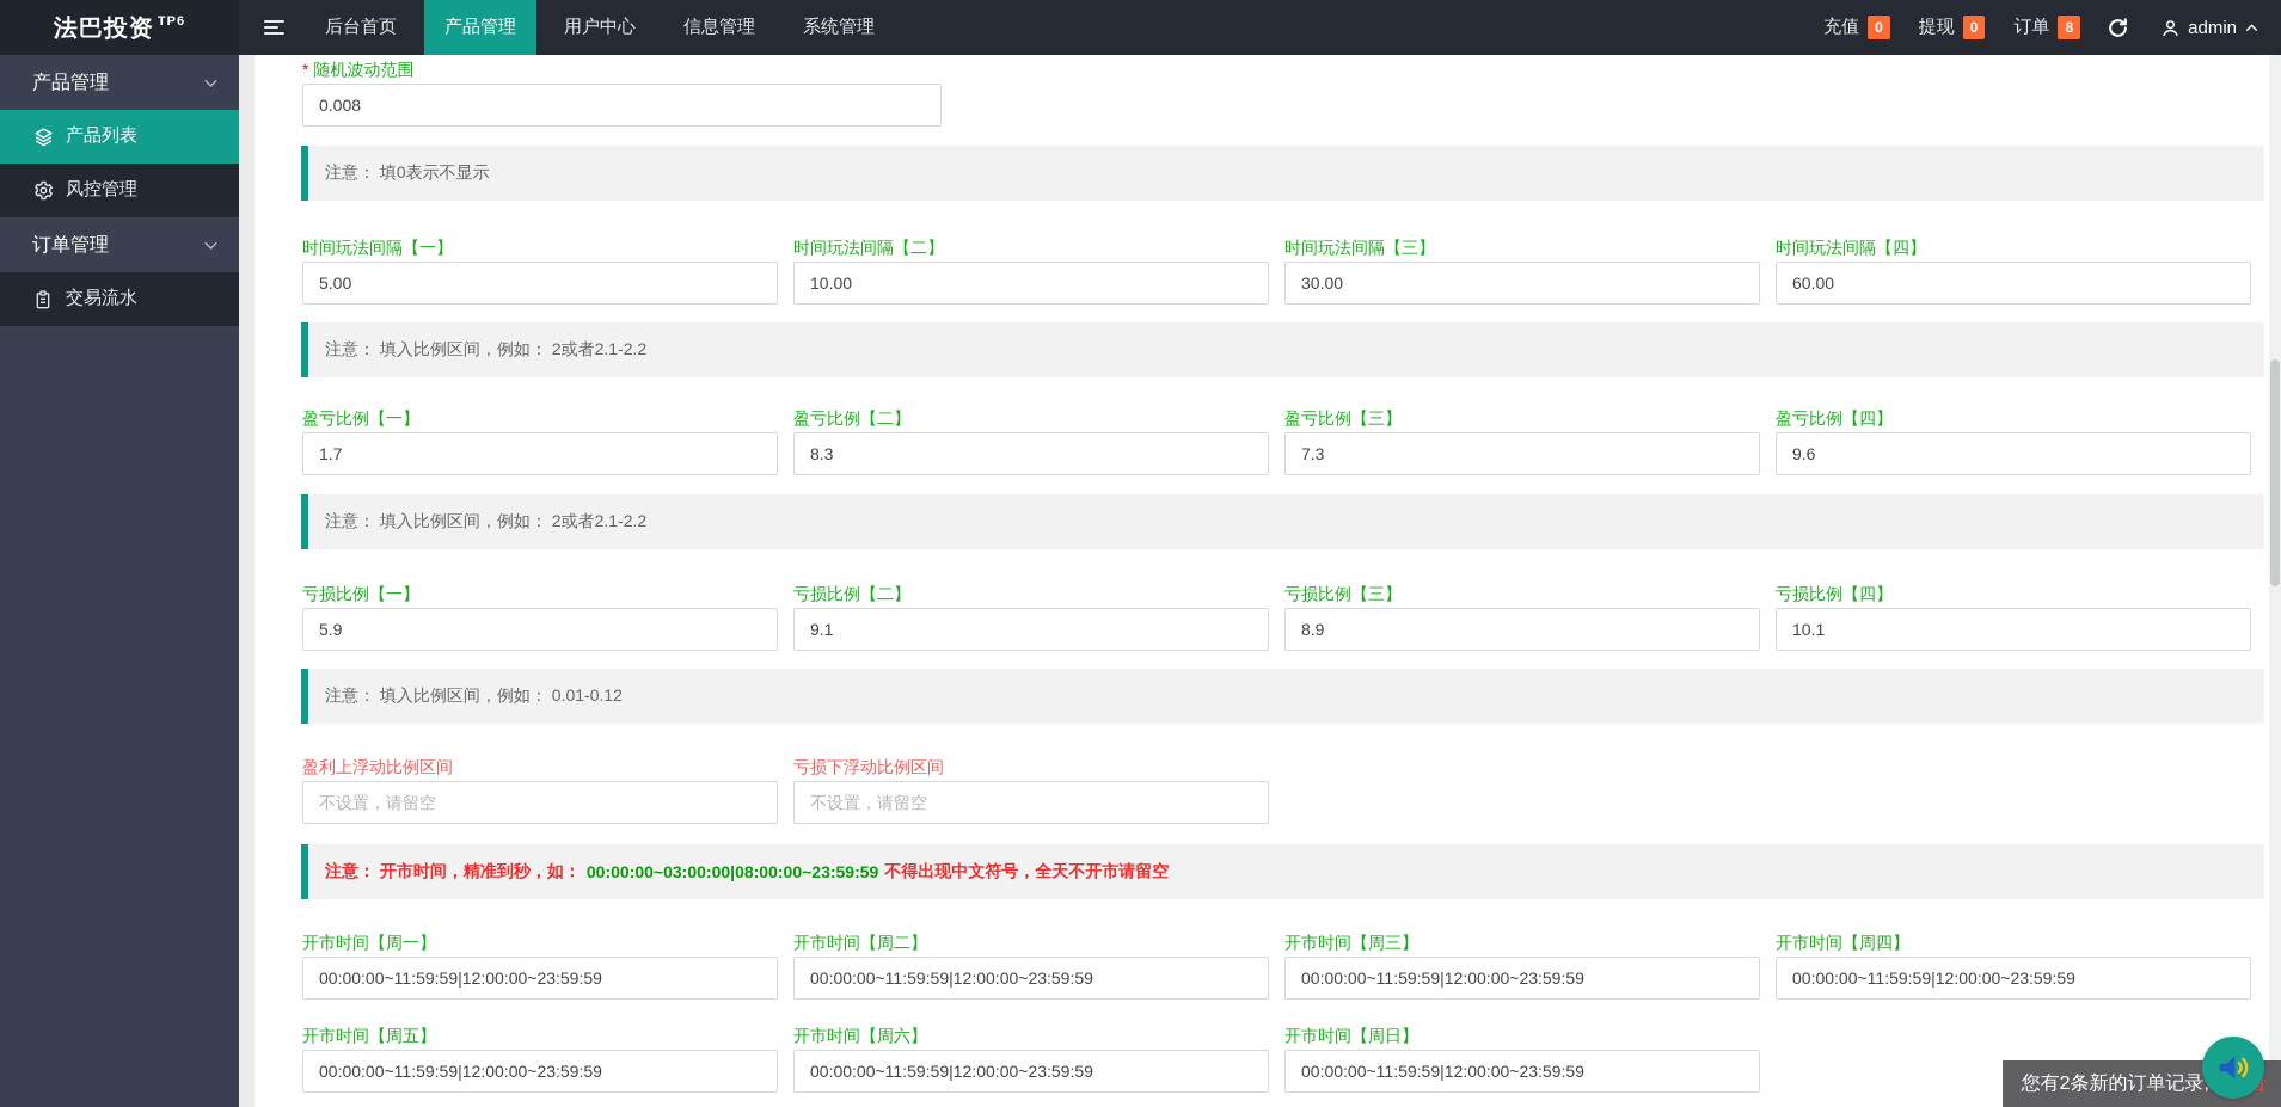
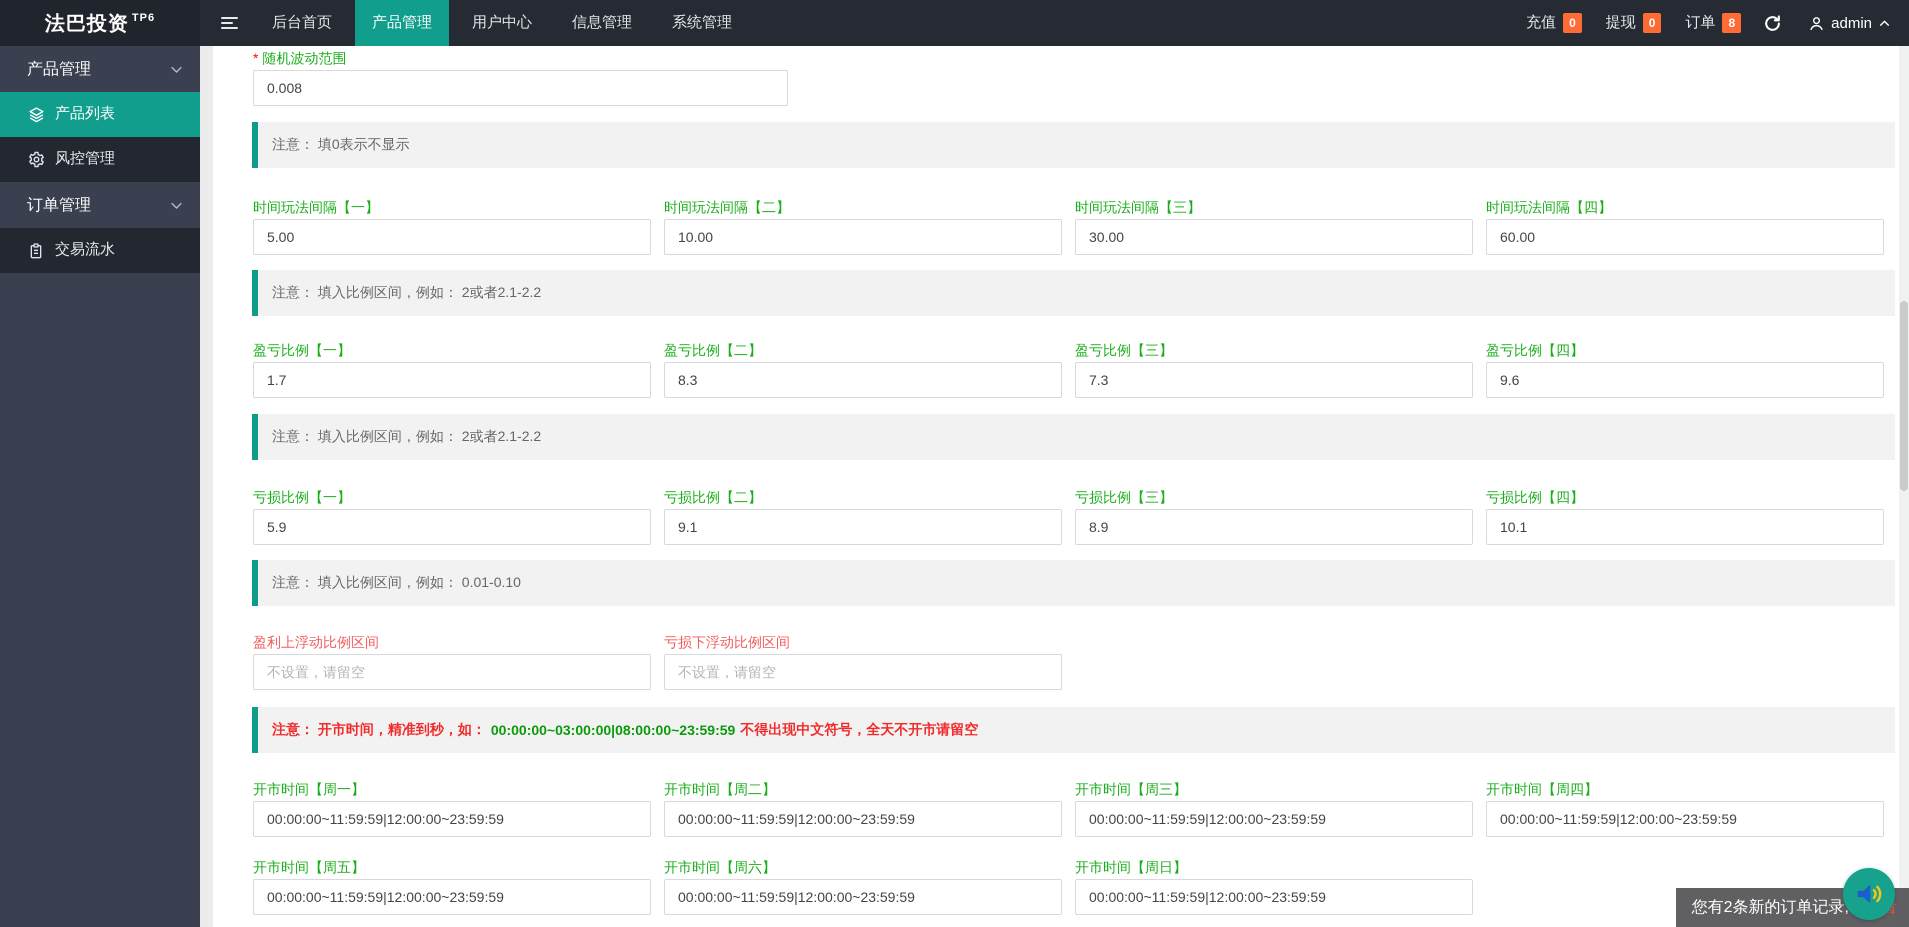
  法巴投资
  TP6
  后台首页
  产品管理
  用户中心
  信息管理
  系统管理
  充值
  0
  提现
  0
  订单
  8
  admin
  产品管理
  产品列表
  风控管理
  订单管理
  交易流水
  * 随机波动范围
  0.008
  注意： 填0表示不显示
  时间玩法间隔【一】
  5.00
  时间玩法间隔【二】
  10.00
  时间玩法间隔【三】
  30.00
  时间玩法间隔【四】
  60.00
  注意： 填入比例区间，例如： 2或者2.1-2.2
  盈亏比例【一】
  1.7
  盈亏比例【二】
  8.3
  盈亏比例【三】
  7.3
  盈亏比例【四】
  9.6
  注意： 填入比例区间，例如： 2或者2.1-2.2
  亏损比例【一】
  5.9
  亏损比例【二】
  9.1
  亏损比例【三】
  8.9
  亏损比例【四】
  10.1
- 注意： 填入比例区间，例如： 0.01-0.12
+ 注意： 填入比例区间，例如： 0.01-0.10
  盈利上浮动比例区间
  不设置，请留空
  亏损下浮动比例区间
  不设置，请留空
  注意： 开市时间，精准到秒，如：
  00:00:00~03:00:00|08:00:00~23:59:59
  不得出现中文符号，全天不开市请留空
  开市时间【周一】
  00:00:00~11:59:59|12:00:00~23:59:59
  开市时间【周二】
  00:00:00~11:59:59|12:00:00~23:59:59
  开市时间【周三】
  00:00:00~11:59:59|12:00:00~23:59:59
  开市时间【周四】
  00:00:00~11:59:59|12:00:00~23:59:59
  开市时间【周五】
  00:00:00~11:59:59|12:00:00~23:59:59
  开市时间【周六】
  00:00:00~11:59:59|12:00:00~23:59:59
  开市时间【周日】
  00:00:00~11:59:59|12:00:00~23:59:59
  您有2条新的订单记录
